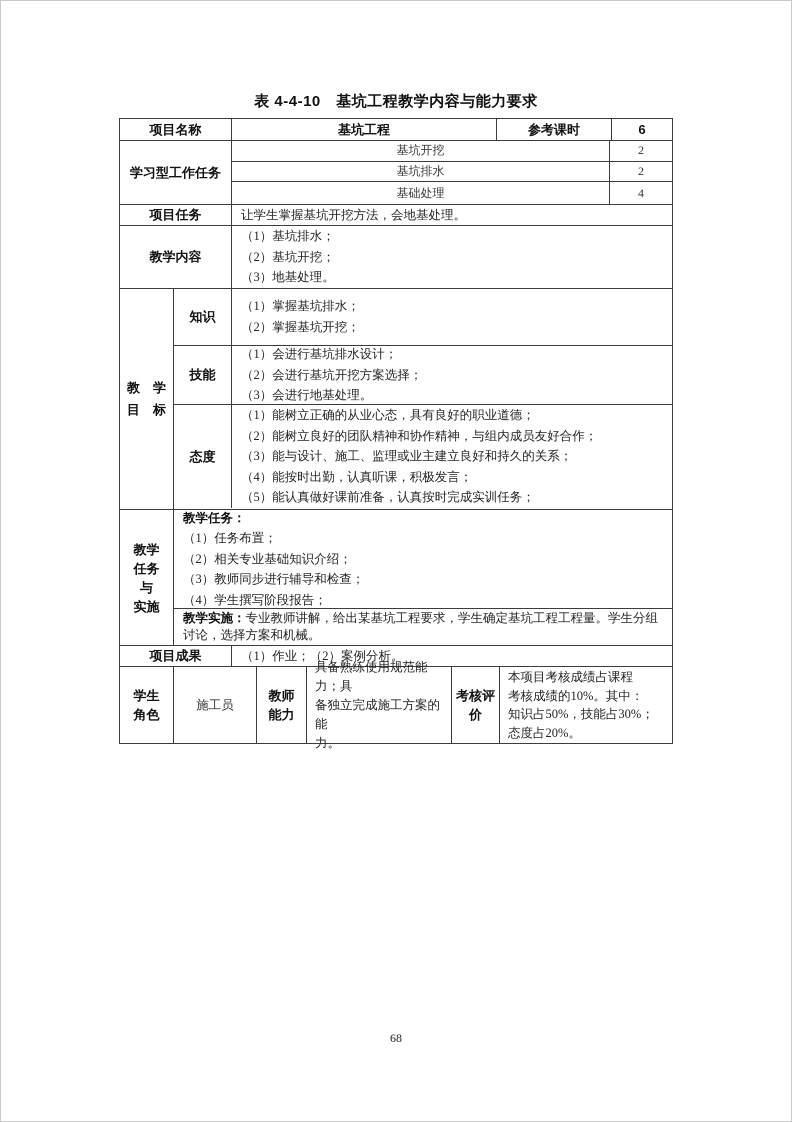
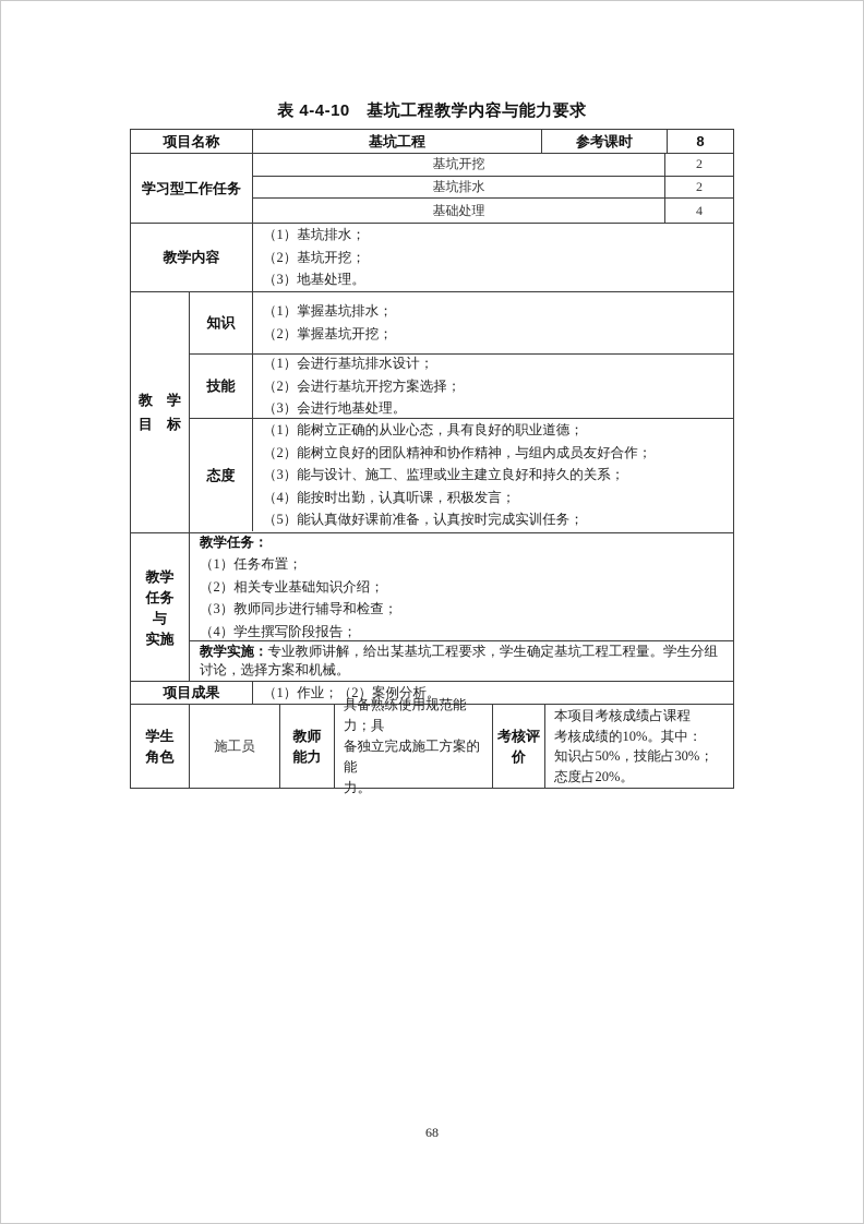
  表 4-4-10 基坑工程教学内容与能力要求
  项目名称
  基坑工程
  参考课时
- 6
+ 8
  学习型工作任务
  基坑开挖
  2
  基坑排水
  2
  基础处理
  4
- 项目任务
- 让学生掌握基坑开挖方法，会地基处理。
  教学内容
  （1）基坑排水；
  （2）基坑开挖；
  （3）地基处理。
  教 学
  目 标
  知识
  （1）掌握基坑排水；
  （2）掌握基坑开挖；
  技能
  （1）会进行基坑排水设计；
  （2）会进行基坑开挖方案选择；
  （3）会进行地基处理。
  态度
  （1）能树立正确的从业心态，具有良好的职业道德；
  （2）能树立良好的团队精神和协作精神，与组内成员友好合作；
  （3）能与设计、施工、监理或业主建立良好和持久的关系；
  （4）能按时出勤，认真听课，积极发言；
  （5）能认真做好课前准备，认真按时完成实训任务；
  教学
  任务
  与
  实施
  教学任务：
  （1）任务布置；
  （2）相关专业基础知识介绍；
  （3）教师同步进行辅导和检查；
  （4）学生撰写阶段报告；
  教学实施：专业教师讲解，给出某基坑工程要求，学生确定基坑工程工程量。学生分组讨论，选择方案和机械。
  项目成果
  （1）作业；（2）案例分析。
  学生
  角色
  施工员
  教师
  能力
  具备熟练使用规范能力；具
  备独立完成施工方案的能
  力。
  考核评
  价
  本项目考核成绩占课程
  考核成绩的10%。其中：
  知识占50%，技能占30%；
  态度占20%。
  68
